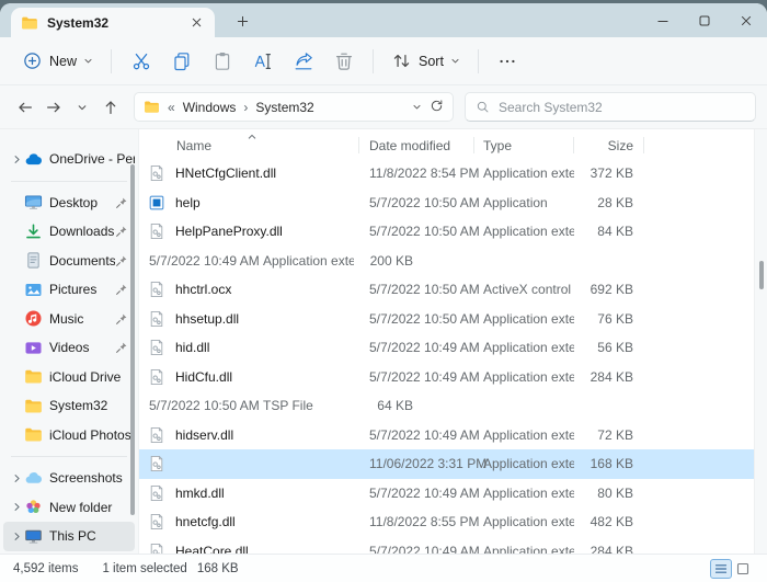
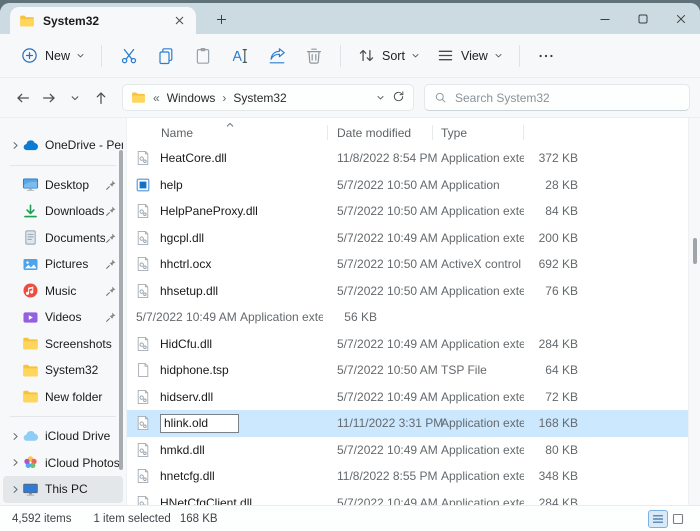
  System32
  New
  Sort
+ View
  «
  Windows
  ›
  System32
  Search System32
  OneDrive - Pe
  Desktop
  Downloads
  Documents
  Pictures
  Music
  Videos
- iCloud Drive
+ Screenshots
  System32
- iCloud Photos
+ New folder
- Screenshots
+ iCloud Drive
- New folder
+ iCloud Photos
  This PC
  Name
  Date modified
  Type
- Size
- HNetCfgClient.dll
+ HeatCore.dll
  11/8/2022 8:54 PM
  Application exte
  372 KB
  help
  5/7/2022 10:50 AM
  Application
  28 KB
  HelpPaneProxy.dll
  5/7/2022 10:50 AM
  Application exte
  84 KB
+ hgcpl.dll
  5/7/2022 10:49 AM
  Application exte
  200 KB
  hhctrl.ocx
  5/7/2022 10:50 AM
  ActiveX control
  692 KB
  hhsetup.dll
  5/7/2022 10:50 AM
  Application exte
  76 KB
- hid.dll
  5/7/2022 10:49 AM
  Application exte
  56 KB
  HidCfu.dll
  5/7/2022 10:49 AM
  Application exte
  284 KB
+ hidphone.tsp
  5/7/2022 10:50 AM
  TSP File
  64 KB
  hidserv.dll
  5/7/2022 10:49 AM
  Application exte
  72 KB
+ hlink.old
- 11/06/2022 3:31 PM
+ 11/11/2022 3:31 PM
  Application exte
  168 KB
  hmkd.dll
  5/7/2022 10:49 AM
  Application exte
  80 KB
  hnetcfg.dll
  11/8/2022 8:55 PM
  Application exte
- 482 KB
+ 348 KB
- HeatCore.dll
+ HNetCfgClient.dll
  5/7/2022 10:49 AM
  Application exte
  284 KB
  4,592 items
  1 item selected
  168 KB
